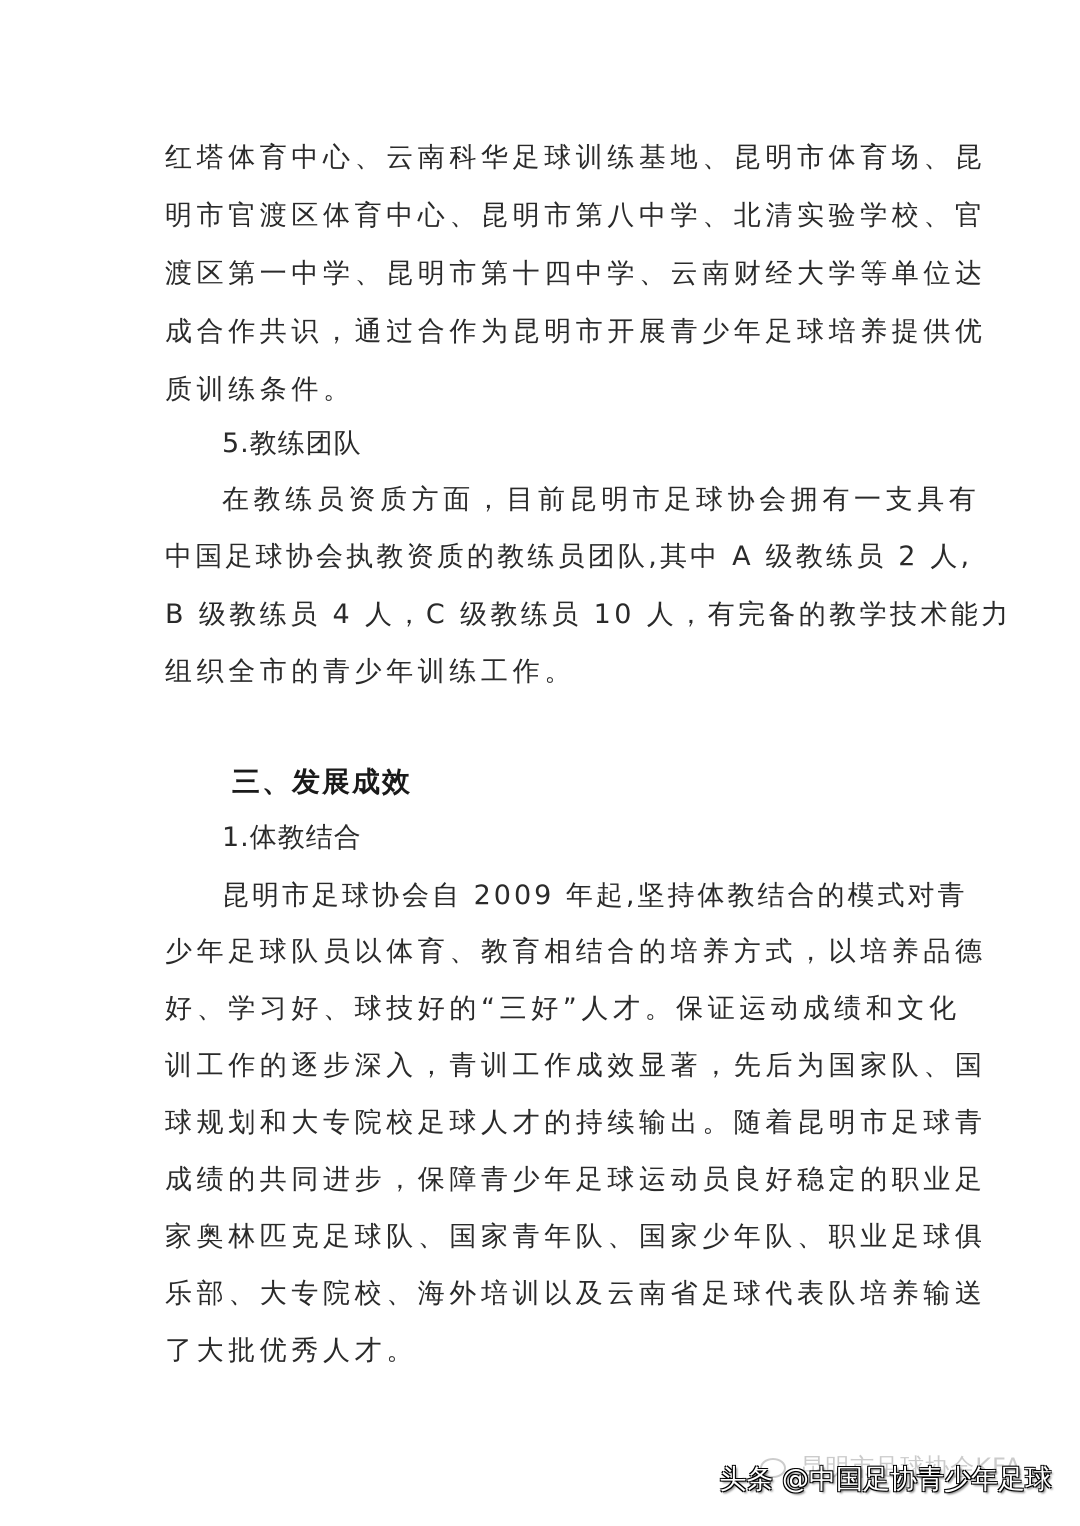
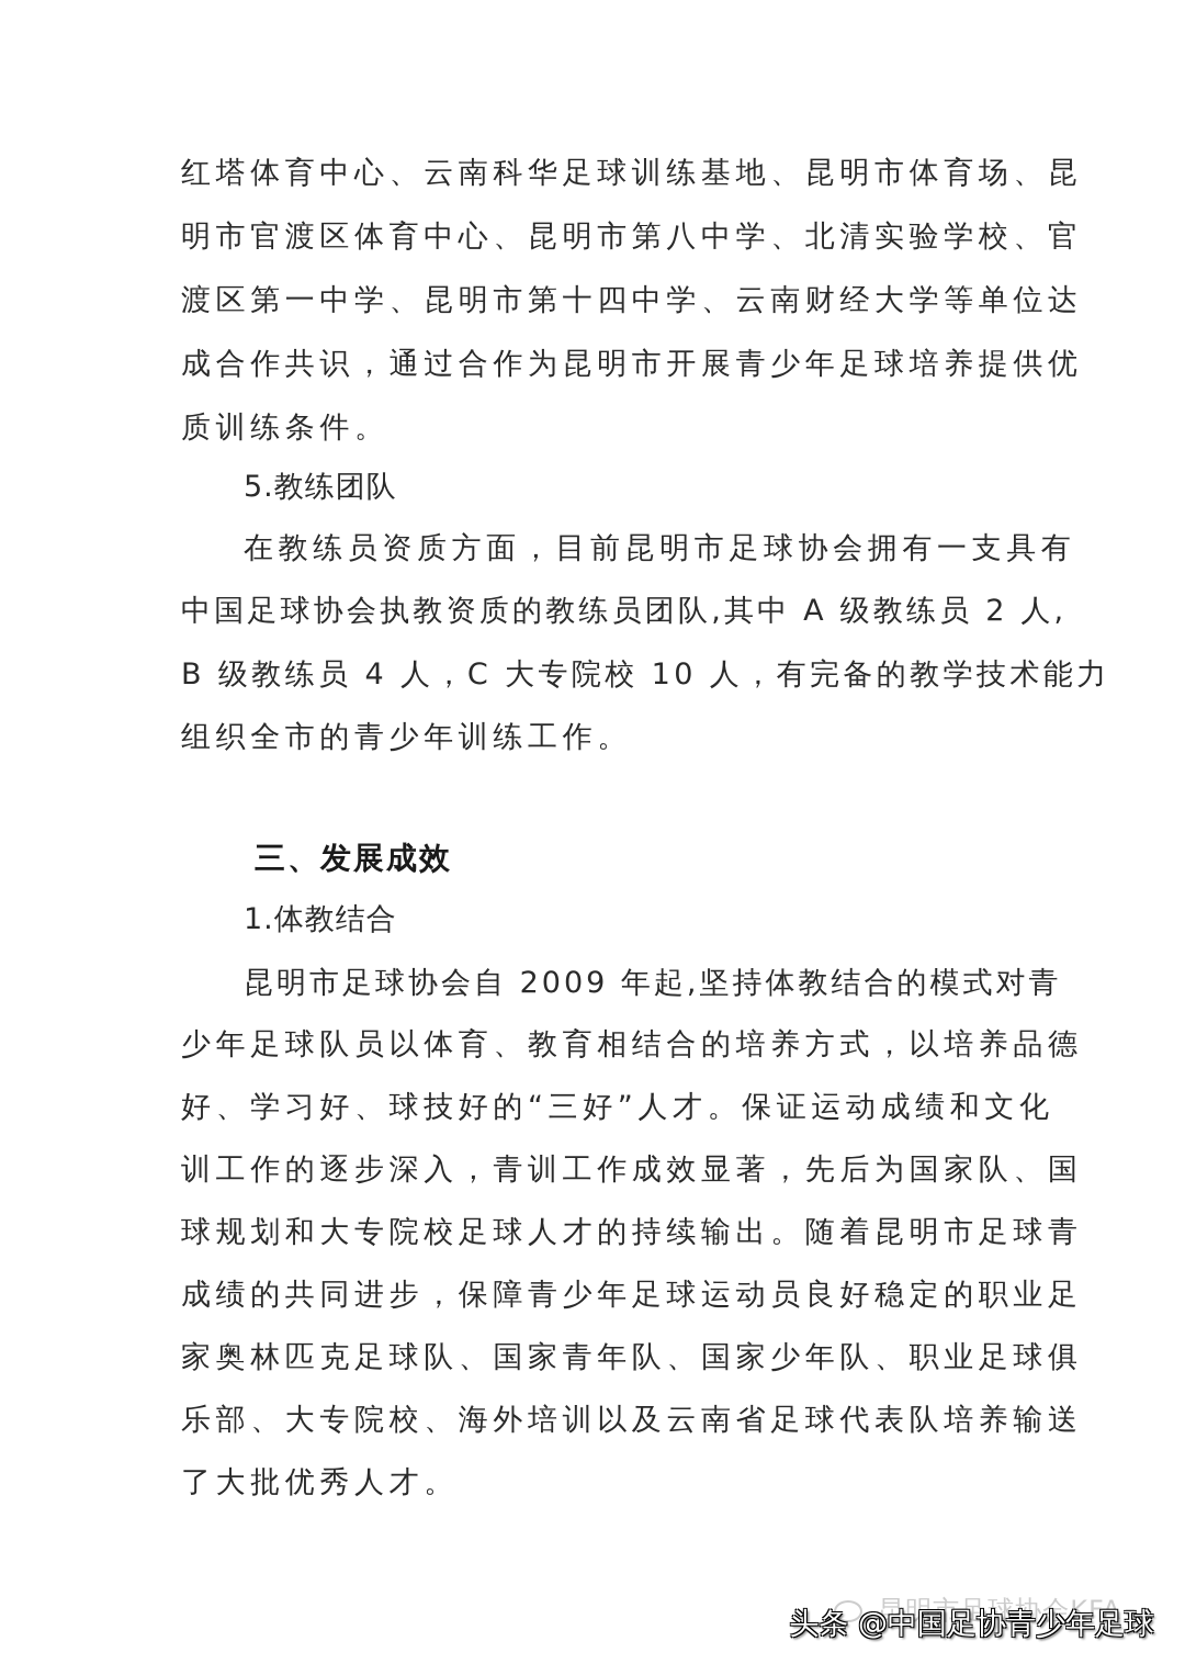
  红塔体育中心、云南科华足球训练基地、昆明市体育场、昆
  明市官渡区体育中心、昆明市第八中学、北清实验学校、官
  渡区第一中学、昆明市第十四中学、云南财经大学等单位达
  成合作共识，通过合作为昆明市开展青少年足球培养提供优
  质训练条件。
  5.教练团队
  在教练员资质方面，目前昆明市足球协会拥有一支具有
  中国足球协会执教资质的教练员团队,其中 A 级教练员 2 人,
- B 级教练员 4 人，C 级教练员 10 人，有完备的教学技术能力
+ B 级教练员 4 人，C 大专院校 10 人，有完备的教学技术能力
  组织全市的青少年训练工作。
  三、发展成效
  1.体教结合
  昆明市足球协会自 2009 年起,坚持体教结合的模式对青
  少年足球队员以体育、教育相结合的培养方式，以培养品德
  好、学习好、球技好的“三好”人才。保证运动成绩和文化
  训工作的逐步深入，青训工作成效显著，先后为国家队、国
  球规划和大专院校足球人才的持续输出。随着昆明市足球青
  成绩的共同进步，保障青少年足球运动员良好稳定的职业足
  家奥林匹克足球队、国家青年队、国家少年队、职业足球俱
  乐部、大专院校、海外培训以及云南省足球代表队培养输送
  了大批优秀人才。
  昆明市足球协会KFA
  头条 @中国足协青少年足球
